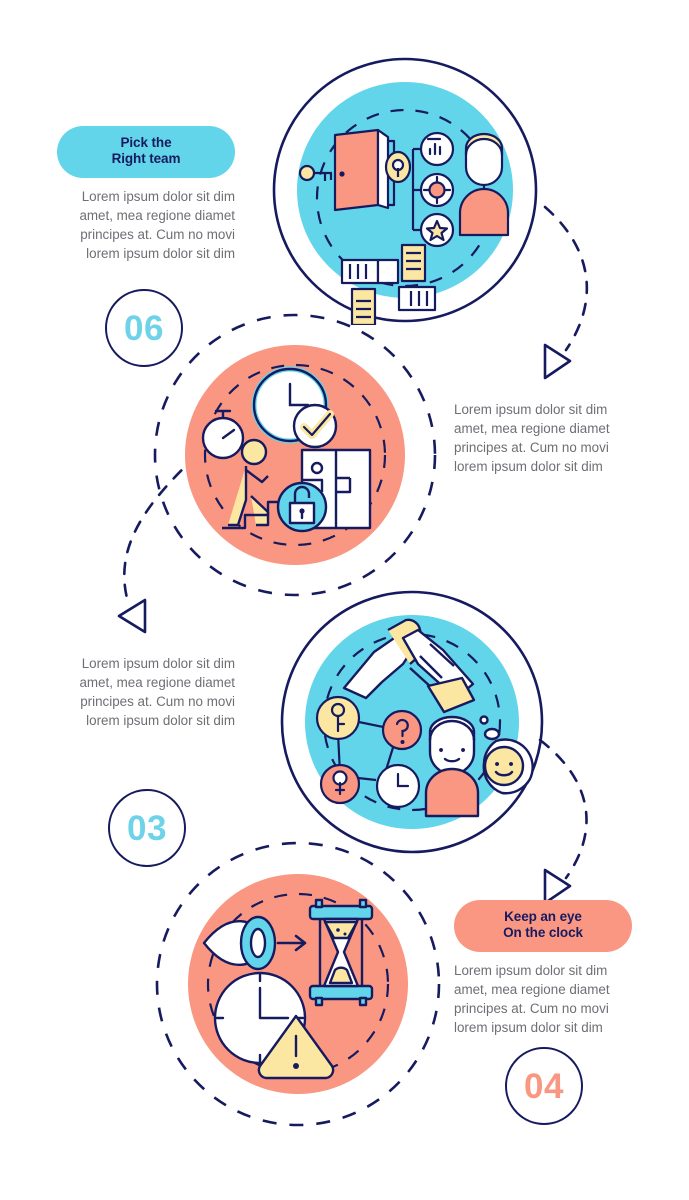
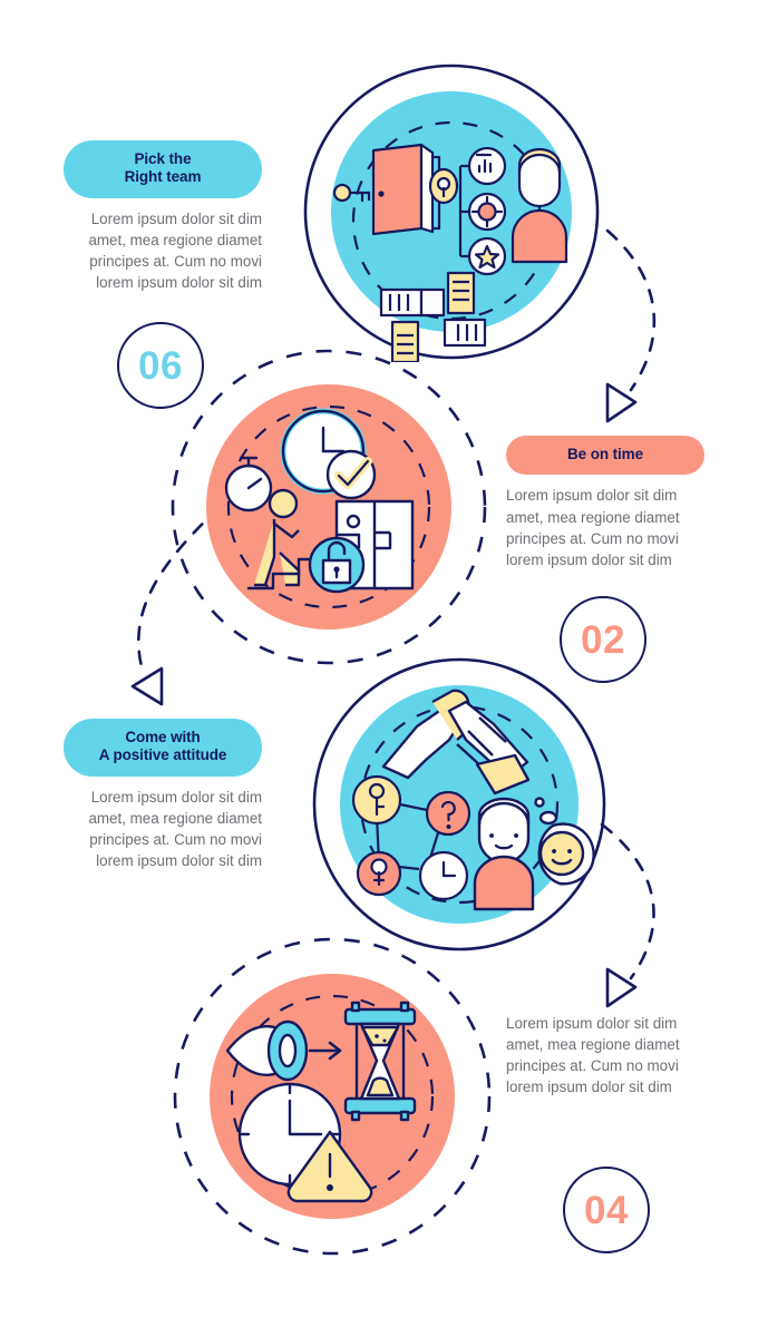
  Pick the
  Right team
  Lorem ipsum dolor sit dim amet, mea regione diamet principes at. Cum no movi lorem ipsum dolor sit dim
  06
+ Be on time
  Lorem ipsum dolor sit dim amet, mea regione diamet principes at. Cum no movi lorem ipsum dolor sit dim
+ 02
+ Come with
+ A positive attitude
  Lorem ipsum dolor sit dim amet, mea regione diamet principes at. Cum no movi lorem ipsum dolor sit dim
- 03
- Keep an eye
- On the clock
  Lorem ipsum dolor sit dim amet, mea regione diamet principes at. Cum no movi lorem ipsum dolor sit dim
  04
